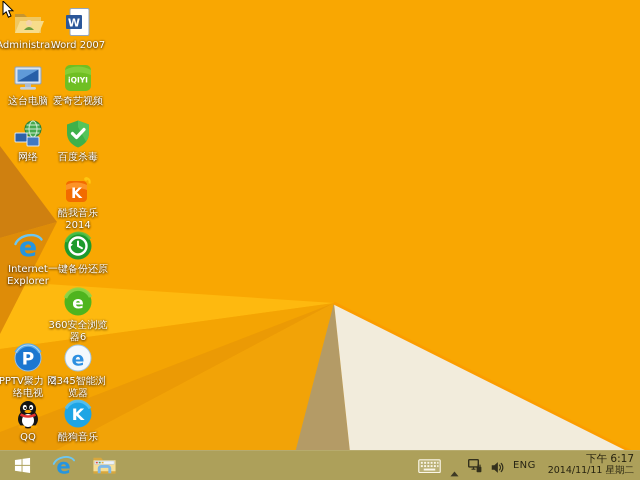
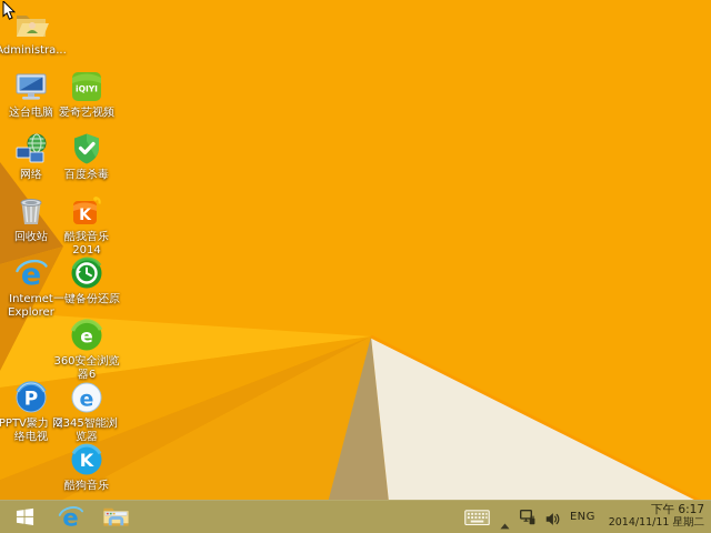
  dministra...
- W
- Word 2007
  这台电脑
  iQIYI
  爱奇艺视频
  网络
  百度杀毒
+ 回收站
  K
  酷我音乐
  2014
  e
  Internet
  Explorer
  一键备份还原
  e
  360安全浏览
  器6
  P
  PPTV聚力 网
  络电视
  e
  2345智能浏
  览器
- QQ
  K
  酷狗音乐
  e
  ENG
  下午 6:17
  2014/11/11 星期二
